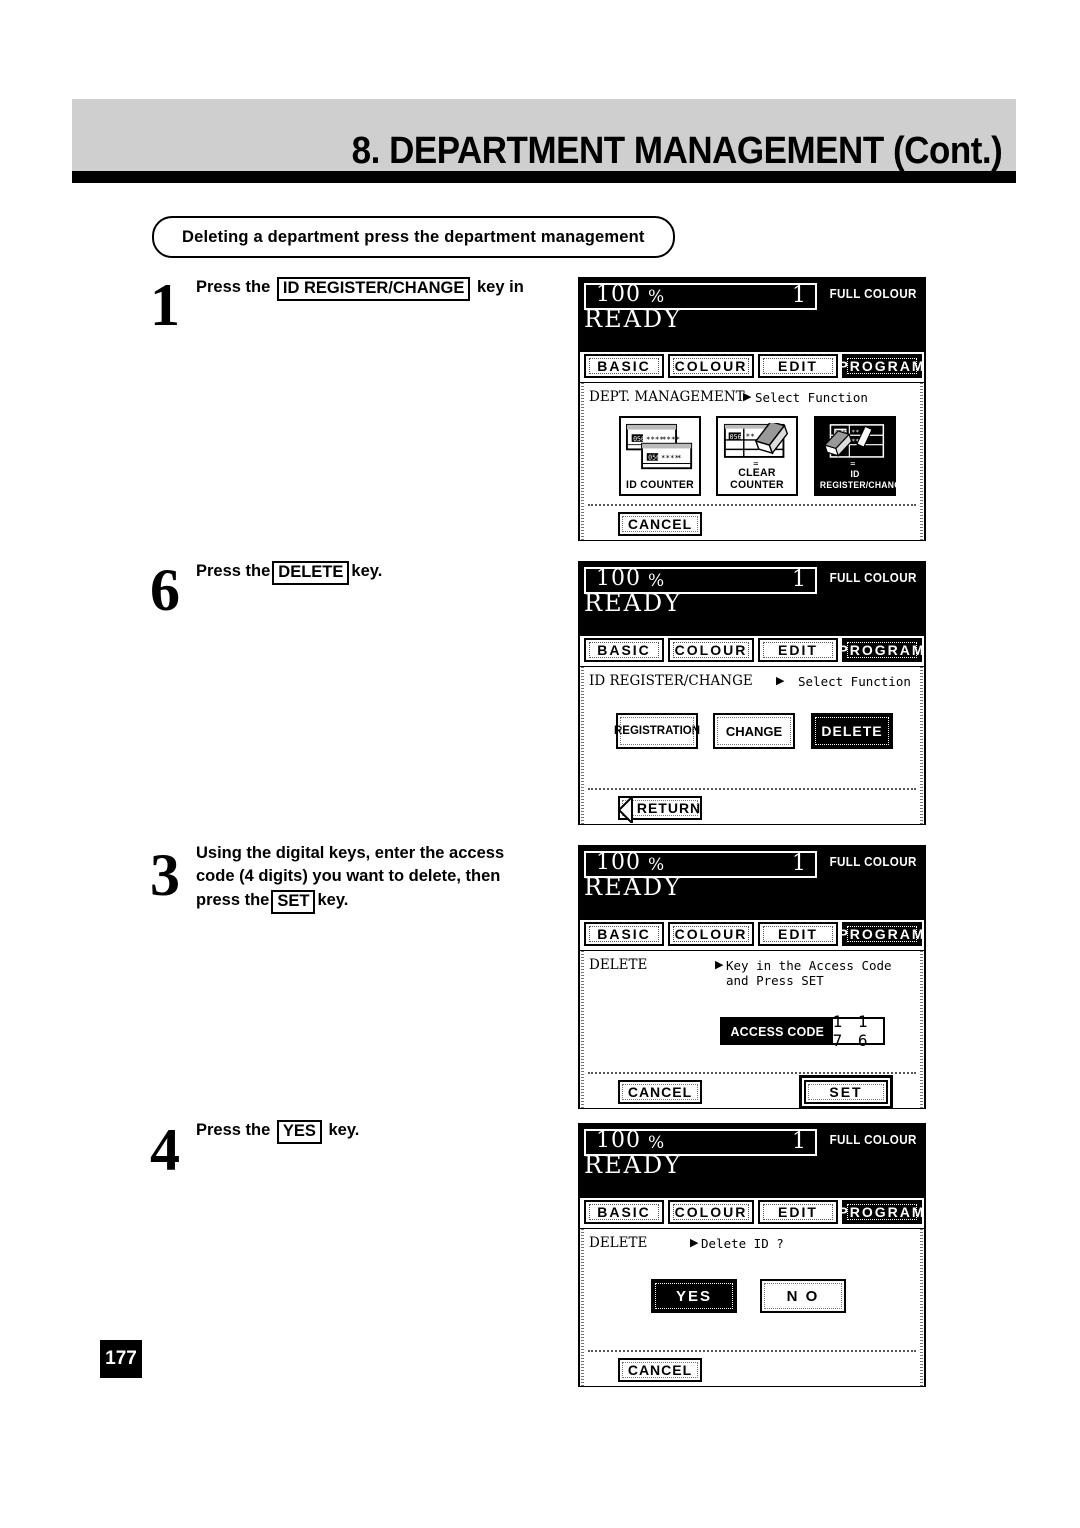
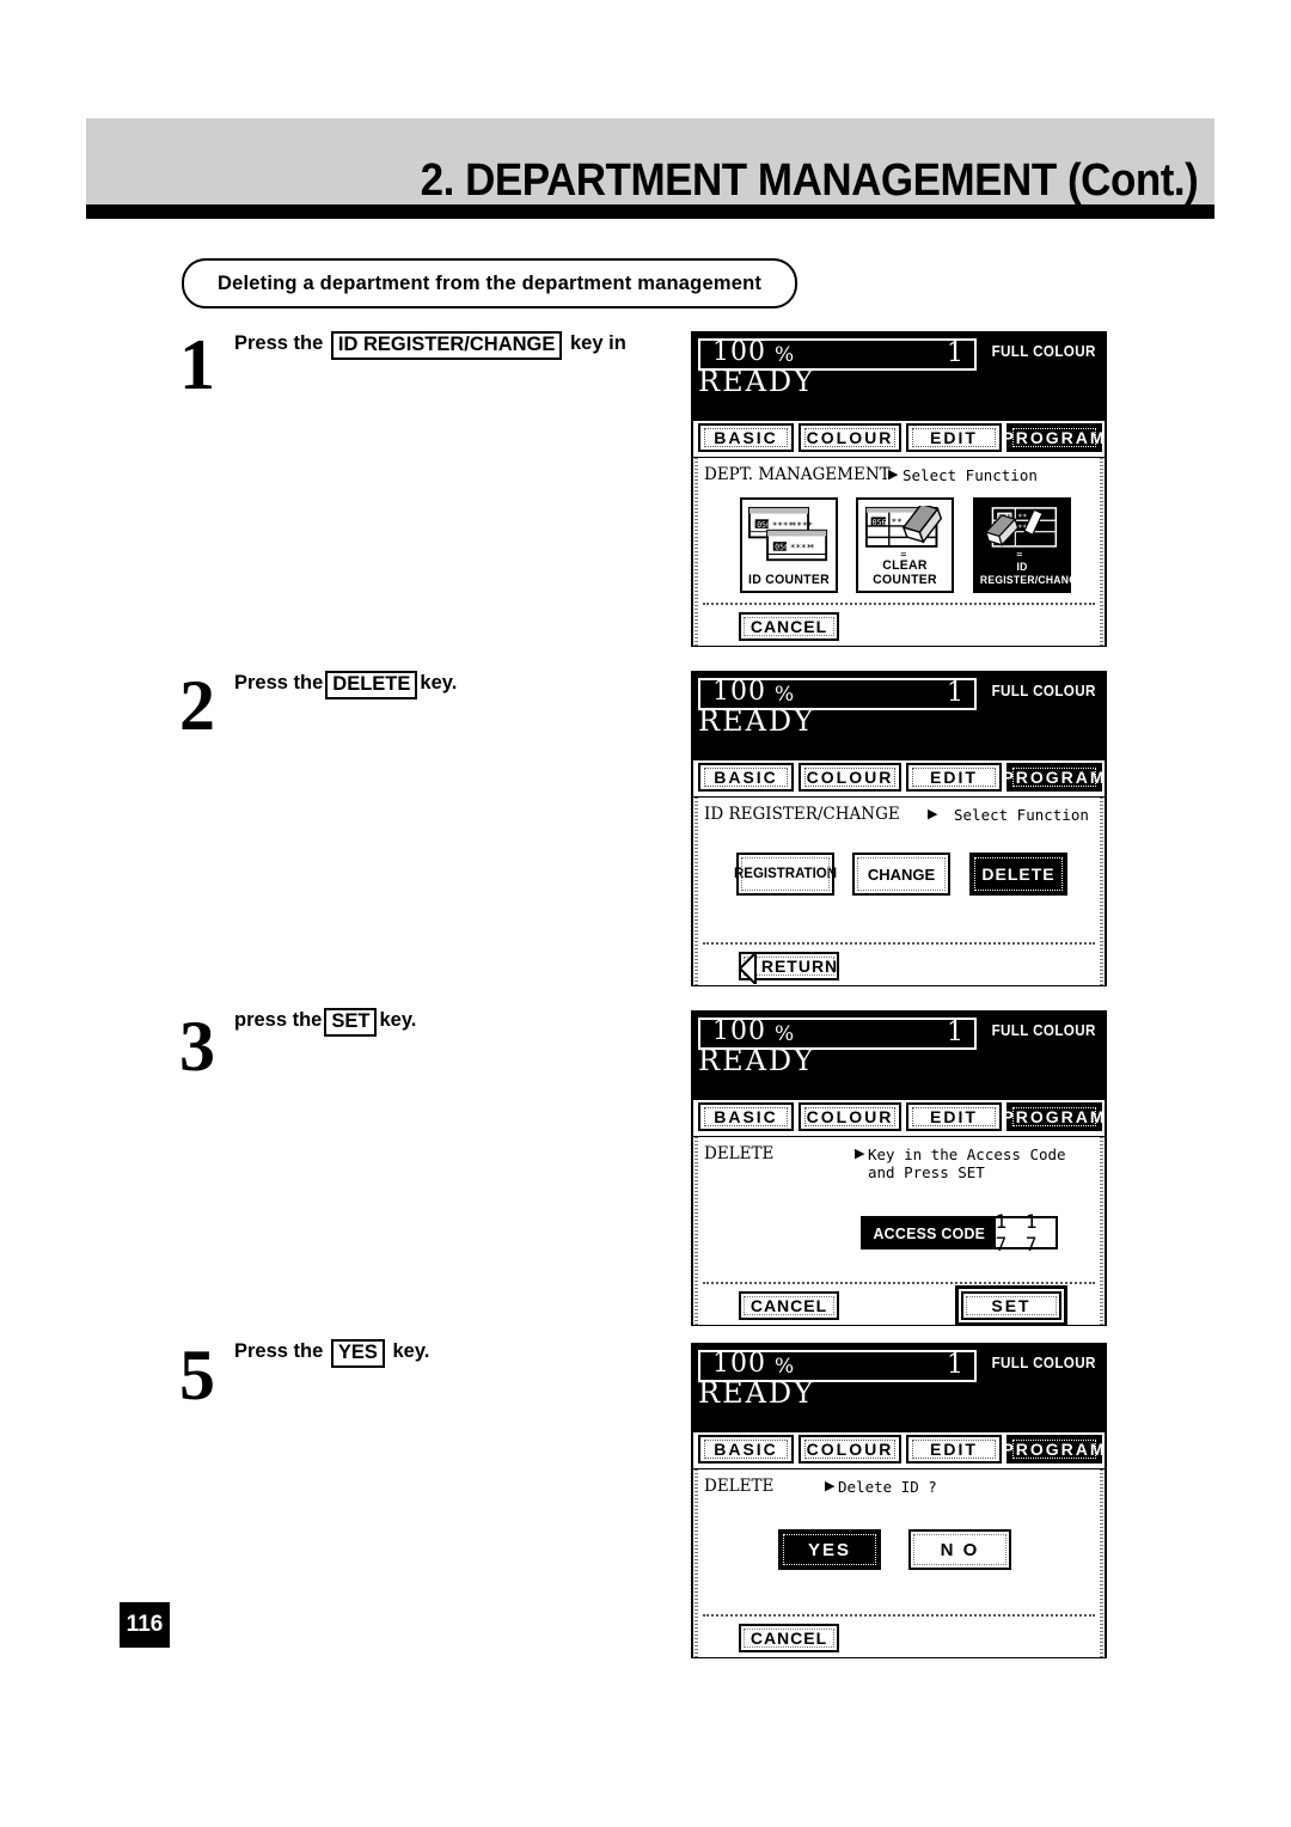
- 8. DEPARTMENT MANAGEMENT (Cont.)
+ 2. DEPARTMENT MANAGEMENT (Cont.)
- Deleting a department press the department management
+ Deleting a department from the department management
  1
  Press the ID REGISTER/CHANGE key in
- 6
+ 2
  Press the DELETE key.
  3
- Using the digital keys, enter the access
- code (4 digits) you want to delete, then
  press the SET key.
- 4
+ 5
  Press the YES key.
- 177
+ 116
  100
  %
  1
  FULL COLOUR
  READY
  BASIC
  COLOUR
  EDIT
  PROGRAM
  DEPT. MANAGEMENT
  ▶
  Select Function
  056
  ****
  ****
  ****
  *
  ID COUNTER
  056
  **
  =
  CLEAR COUNTER
  **
  =
  ID REGISTER/CHANGE
  CANCEL
  100
  %
  1
  FULL COLOUR
  READY
  BASIC
  COLOUR
  EDIT
  PROGRAM
  ID REGISTER/CHANGE
  ▶
  Select Function
  REGISTRATION
  CHANGE
  DELETE
  RETURN
  100
  %
  1
  FULL COLOUR
  READY
  BASIC
  COLOUR
  EDIT
  PROGRAM
  DELETE
  ▶
  Key in the Access Code
  and Press SET
  ACCESS CODE
- 1 1 7 6
+ 1 1 7 7
  CANCEL
  SET
  100
  %
  1
  FULL COLOUR
  READY
  BASIC
  COLOUR
  EDIT
  PROGRAM
  DELETE
  ▶
  Delete ID ?
  YES
  N O
  CANCEL
